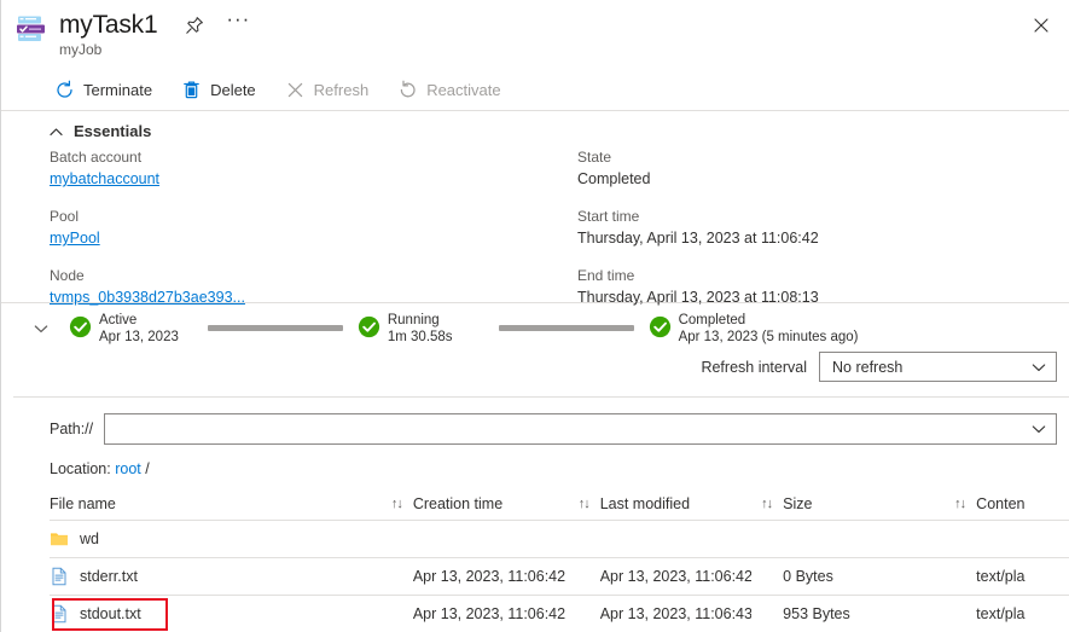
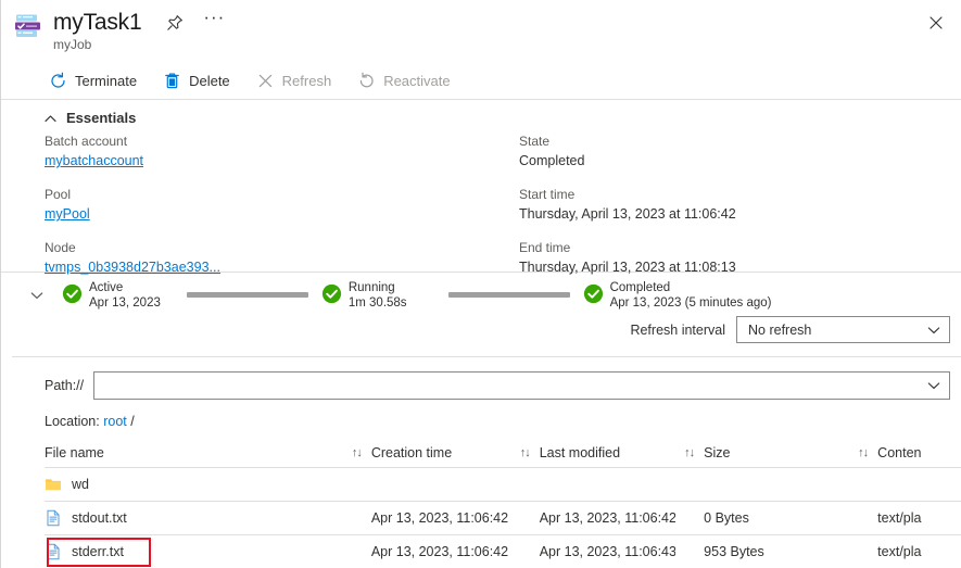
  myTask1 ···
  myJob
  Terminate
  Delete
  Refresh
  Reactivate
  Essentials
  Batch account
  mybatchaccount
  Pool
  myPool
  Node
  tvmps_0b3938d27b3ae393...
  State
  Completed
  Start time
  Thursday, April 13, 2023 at 11:06:42
  End time
  Thursday, April 13, 2023 at 11:08:13
  Active
  Apr 13, 2023
  Running
  1m 30.58s
  Completed
  Apr 13, 2023 (5 minutes ago)
  Refresh interval
  No refresh
  Path://
  Location: root /
  File name
  ↑↓
  Creation time
  ↑↓
  Last modified
  ↑↓
  Size
  ↑↓
  Conten
  wd
- stderr.txt
+ stdout.txt
  Apr 13, 2023, 11:06:42
  Apr 13, 2023, 11:06:42
  0 Bytes
  text/pla
- stdout.txt
+ stderr.txt
  Apr 13, 2023, 11:06:42
  Apr 13, 2023, 11:06:43
  953 Bytes
  text/pla
